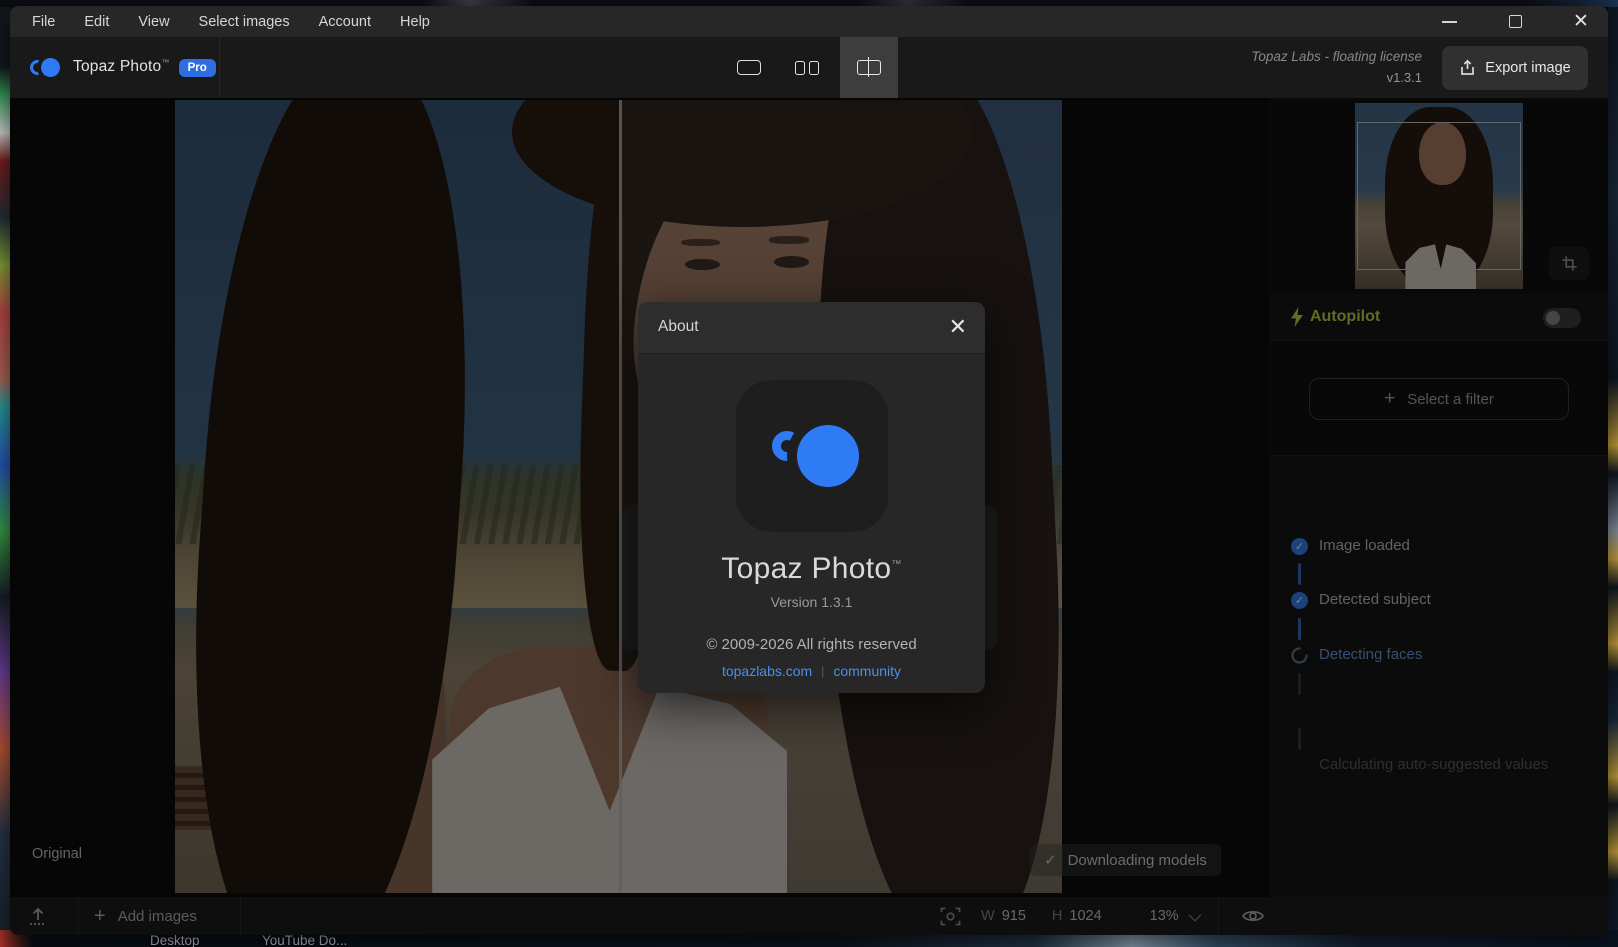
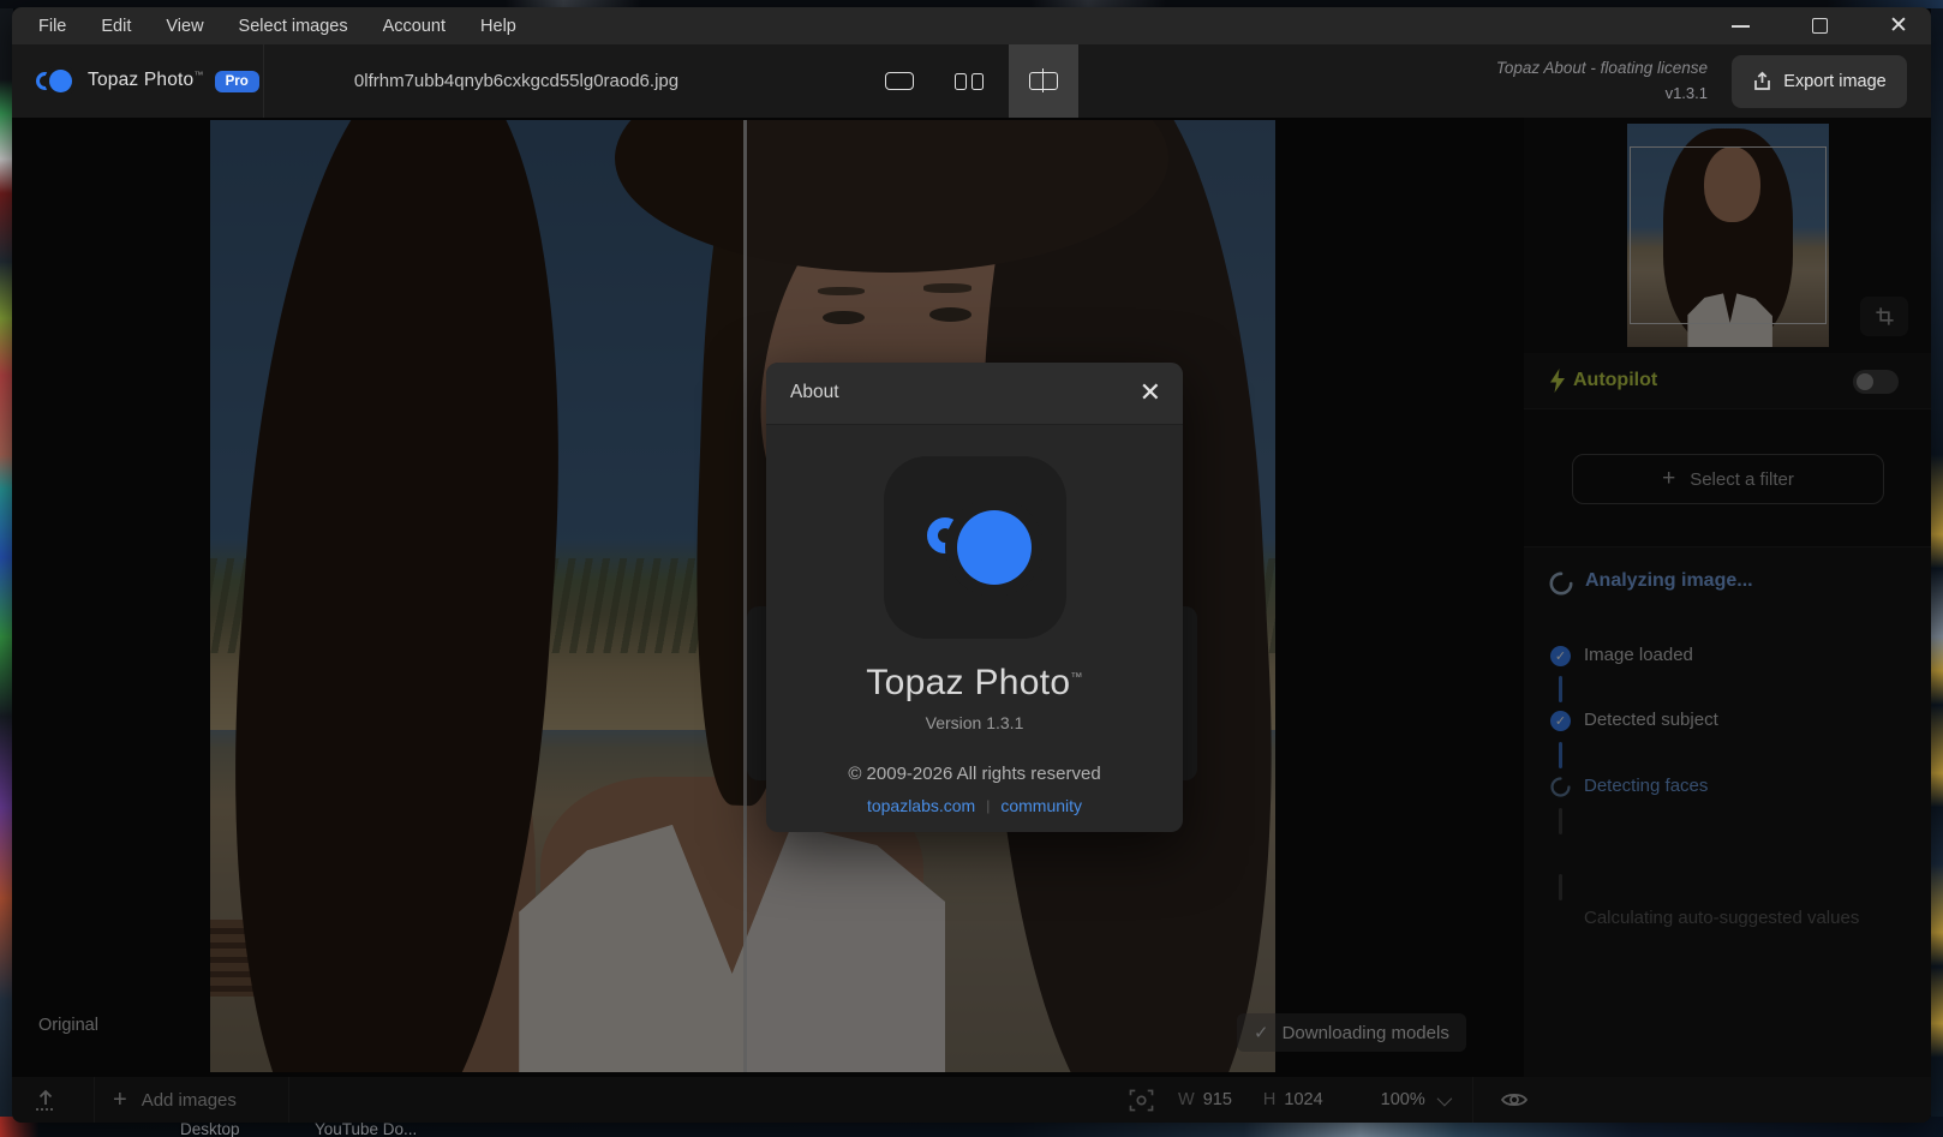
  Desktop
  YouTube Do...
  File
  Edit
  View
  Select images
  Account
  Help
  ✕
  Topaz Photo™
  Pro
+ 0lfrhm7ubb4qnyb6cxkgcd55lg0raod6.jpg
- Topaz Labs - floating license
+ Topaz About - floating license
  v1.3.1
  Export image
  Original
  ✓
  Downloading models
  Autopilot
  +
  Select a filter
+ Analyzing image...
  ✓
  Image loaded
  ✓
  Detected subject
  Detecting faces
  Calculating auto-suggested values
  +
  Add images
  W
  915
  H
  1024
- 13%
+ 100%
  About
  ✕
  Topaz Photo™
  Version 1.3.1
  © 2009-2026 All rights reserved
  topazlabs.com
  |
  community
